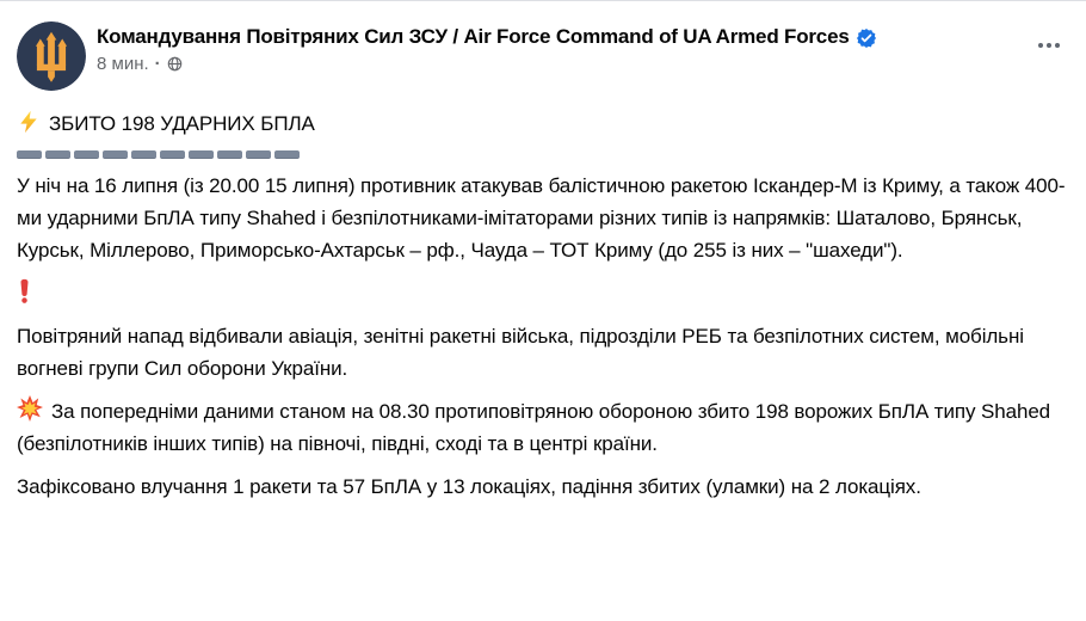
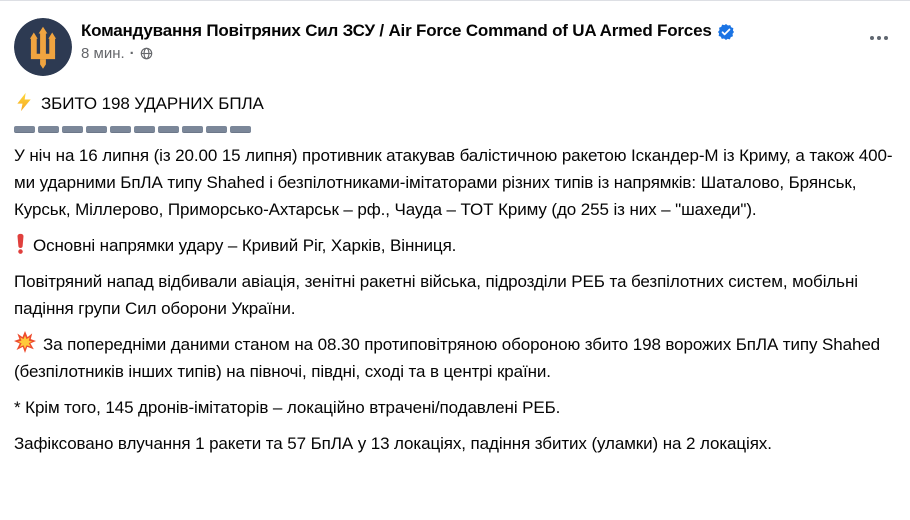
  Командування Повітряних Сил ЗСУ / Air Force Command of UA Armed Forces
  8 мин.
  ·
  ЗБИТО 198 УДАРНИХ БПЛА
  У ніч на 16 липня (із 20.00 15 липня) противник атакував балістичною ракетою Іскандер-М із Криму, а також 400-ми ударними БпЛА типу Shahed і безпілотниками-імітаторами різних типів із напрямків: Шаталово, Брянськ, Курськ, Міллерово, Приморсько-Ахтарськ – рф., Чауда – ТОТ Криму (до 255 із них – "шахеди").
+ Основні напрямки удару – Кривий Ріг, Харків, Вінниця.
- Повітряний напад відбивали авіація, зенітні ракетні війська, підрозділи РЕБ та безпілотних систем, мобільні вогневі групи Сил оборони України.
+ Повітряний напад відбивали авіація, зенітні ракетні війська, підрозділи РЕБ та безпілотних систем, мобільні падіння групи Сил оборони України.
  За попередніми даними станом на 08.30 протиповітряною обороною збито 198 ворожих БпЛА типу Shahed (безпілотників інших типів) на півночі, півдні, сході та в центрі країни.
+ * Крім того, 145 дронів-імітаторів – локаційно втрачені/подавлені РЕБ.
  Зафіксовано влучання 1 ракети та 57 БпЛА у 13 локаціях, падіння збитих (уламки) на 2 локаціях.
